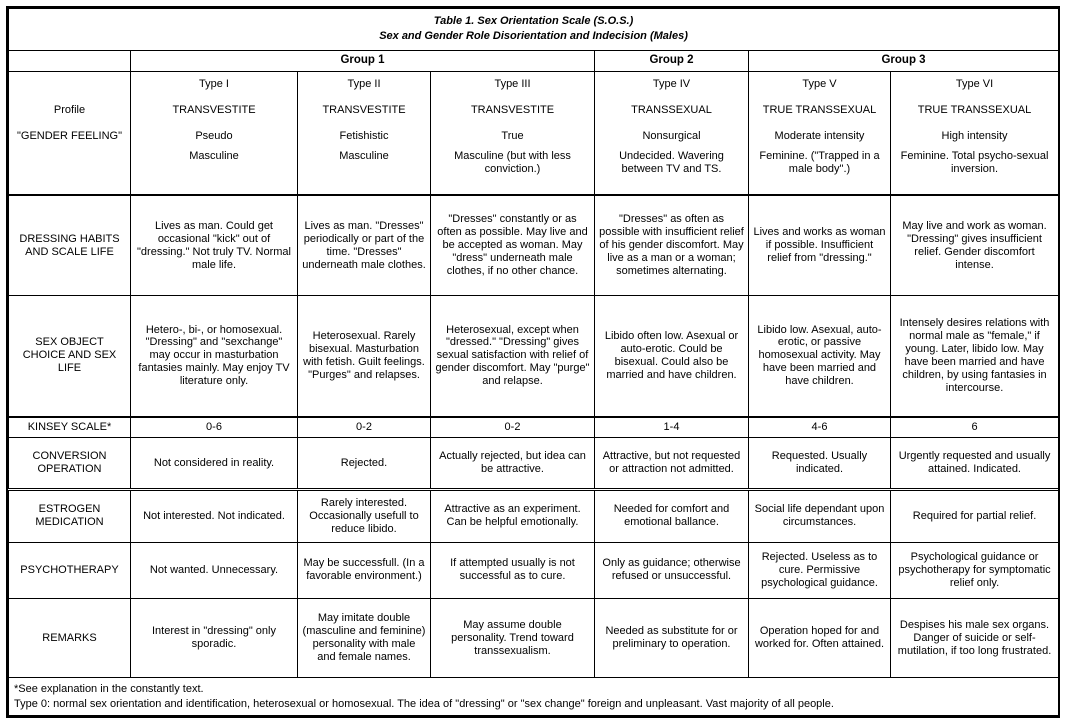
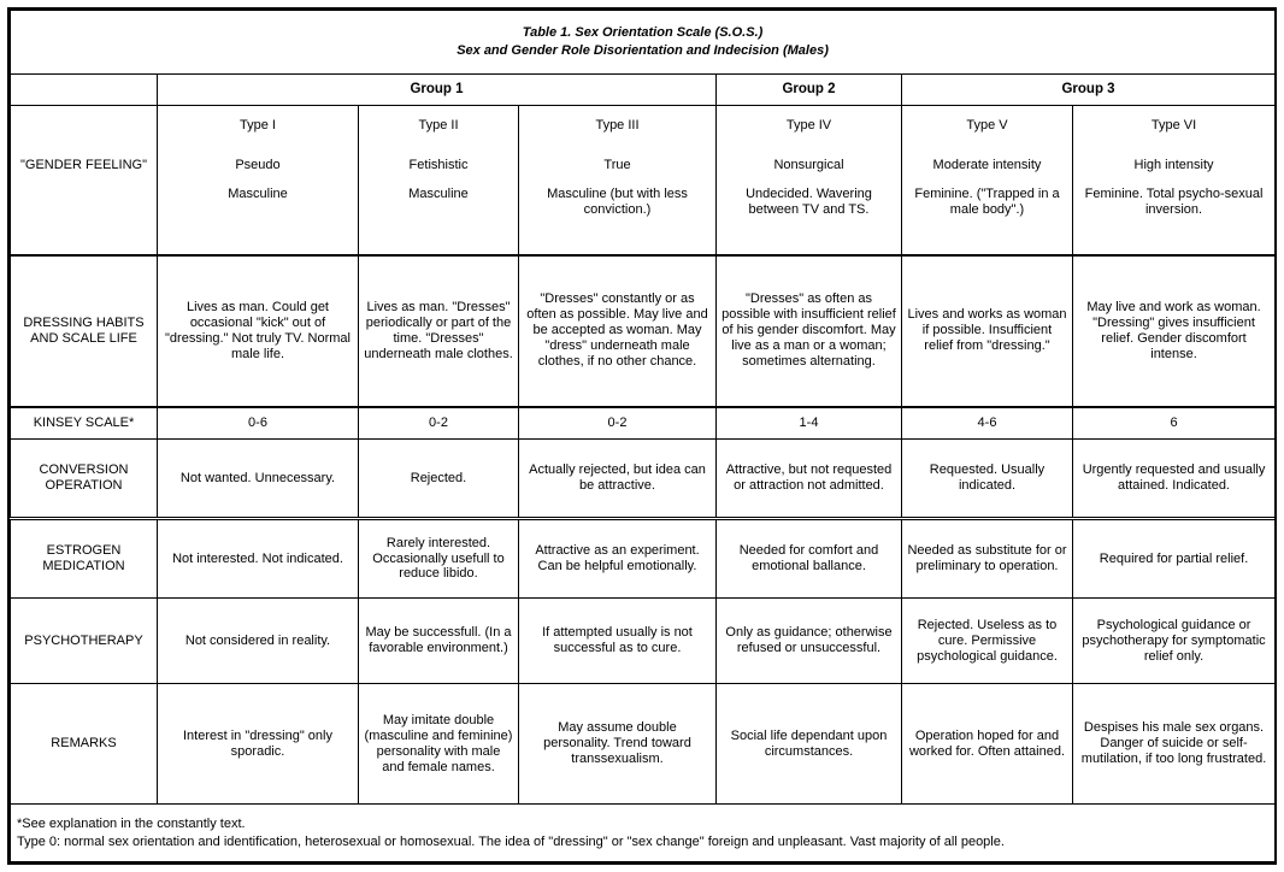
  Table 1. Sex Orientation Scale (S.O.S.) Sex and Gender Role Disorientation and Indecision (Males)
  	Group 1	Group 2	Group 3
  	Type I	Type II	Type III	Type IV	Type V	Type VI
- Profile	TRANSVESTITE	TRANSVESTITE	TRANSVESTITE	TRANSSEXUAL	TRUE TRANSSEXUAL	TRUE TRANSSEXUAL
  "GENDER FEELING"	Pseudo	Fetishistic	True	Nonsurgical	Moderate intensity	High intensity
  	Masculine	Masculine	Masculine (but with less conviction.)	Undecided. Wavering between TV and TS.	Feminine. ("Trapped in a male body".)	Feminine. Total psycho-sexual inversion.
  DRESSING HABITS AND SCALE LIFE	Lives as man. Could get occasional "kick" out of "dressing." Not truly TV. Normal male life.	Lives as man. "Dresses" periodically or part of the time. "Dresses" underneath male clothes.	"Dresses" constantly or as often as possible. May live and be accepted as woman. May "dress" underneath male clothes, if no other chance.	"Dresses" as often as possible with insufficient relief of his gender discomfort. May live as a man or a woman; sometimes alternating.	Lives and works as woman if possible. Insufficient relief from "dressing."	May live and work as woman. "Dressing" gives insufficient relief. Gender discomfort intense.
- SEX OBJECT CHOICE AND SEX LIFE	Hetero-, bi-, or homosexual. "Dressing" and "sexchange" may occur in masturbation fantasies mainly. May enjoy TV literature only.	Heterosexual. Rarely bisexual. Masturbation with fetish. Guilt feelings. "Purges" and relapses.	Heterosexual, except when "dressed." "Dressing" gives sexual satisfaction with relief of gender discomfort. May "purge" and relapse.	Libido often low. Asexual or auto-erotic. Could be bisexual. Could also be married and have children.	Libido low. Asexual, auto-erotic, or passive homosexual activity. May have been married and have children.	Intensely desires relations with normal male as "female," if young. Later, libido low. May have been married and have children, by using fantasies in intercourse.
  KINSEY SCALE*	0-6	0-2	0-2	1-4	4-6	6
- CONVERSION OPERATION	Not considered in reality.	Rejected.	Actually rejected, but idea can be attractive.	Attractive, but not requested or attraction not admitted.	Requested. Usually indicated.	Urgently requested and usually attained. Indicated.
+ CONVERSION OPERATION	Not wanted. Unnecessary.	Rejected.	Actually rejected, but idea can be attractive.	Attractive, but not requested or attraction not admitted.	Requested. Usually indicated.	Urgently requested and usually attained. Indicated.
- ESTROGEN MEDICATION	Not interested. Not indicated.	Rarely interested. Occasionally usefull to reduce libido.	Attractive as an experiment. Can be helpful emotionally.	Needed for comfort and emotional ballance.	Social life dependant upon circumstances.	Required for partial relief.
+ ESTROGEN MEDICATION	Not interested. Not indicated.	Rarely interested. Occasionally usefull to reduce libido.	Attractive as an experiment. Can be helpful emotionally.	Needed for comfort and emotional ballance.	Needed as substitute for or preliminary to operation.	Required for partial relief.
- PSYCHOTHERAPY	Not wanted. Unnecessary.	May be successfull. (In a favorable environment.)	If attempted usually is not successful as to cure.	Only as guidance; otherwise refused or unsuccessful.	Rejected. Useless as to cure. Permissive psychological guidance.	Psychological guidance or psychotherapy for symptomatic relief only.
+ PSYCHOTHERAPY	Not considered in reality.	May be successfull. (In a favorable environment.)	If attempted usually is not successful as to cure.	Only as guidance; otherwise refused or unsuccessful.	Rejected. Useless as to cure. Permissive psychological guidance.	Psychological guidance or psychotherapy for symptomatic relief only.
- REMARKS	Interest in "dressing" only sporadic.	May imitate double (masculine and feminine) personality with male and female names.	May assume double personality. Trend toward transsexualism.	Needed as substitute for or preliminary to operation.	Operation hoped for and worked for. Often attained.	Despises his male sex organs. Danger of suicide or self-mutilation, if too long frustrated.
+ REMARKS	Interest in "dressing" only sporadic.	May imitate double (masculine and feminine) personality with male and female names.	May assume double personality. Trend toward transsexualism.	Social life dependant upon circumstances.	Operation hoped for and worked for. Often attained.	Despises his male sex organs. Danger of suicide or self-mutilation, if too long frustrated.
  *See explanation in the constantly text. Type 0: normal sex orientation and identification, heterosexual or homosexual. The idea of "dressing" or "sex change" foreign and unpleasant. Vast majority of all people.
